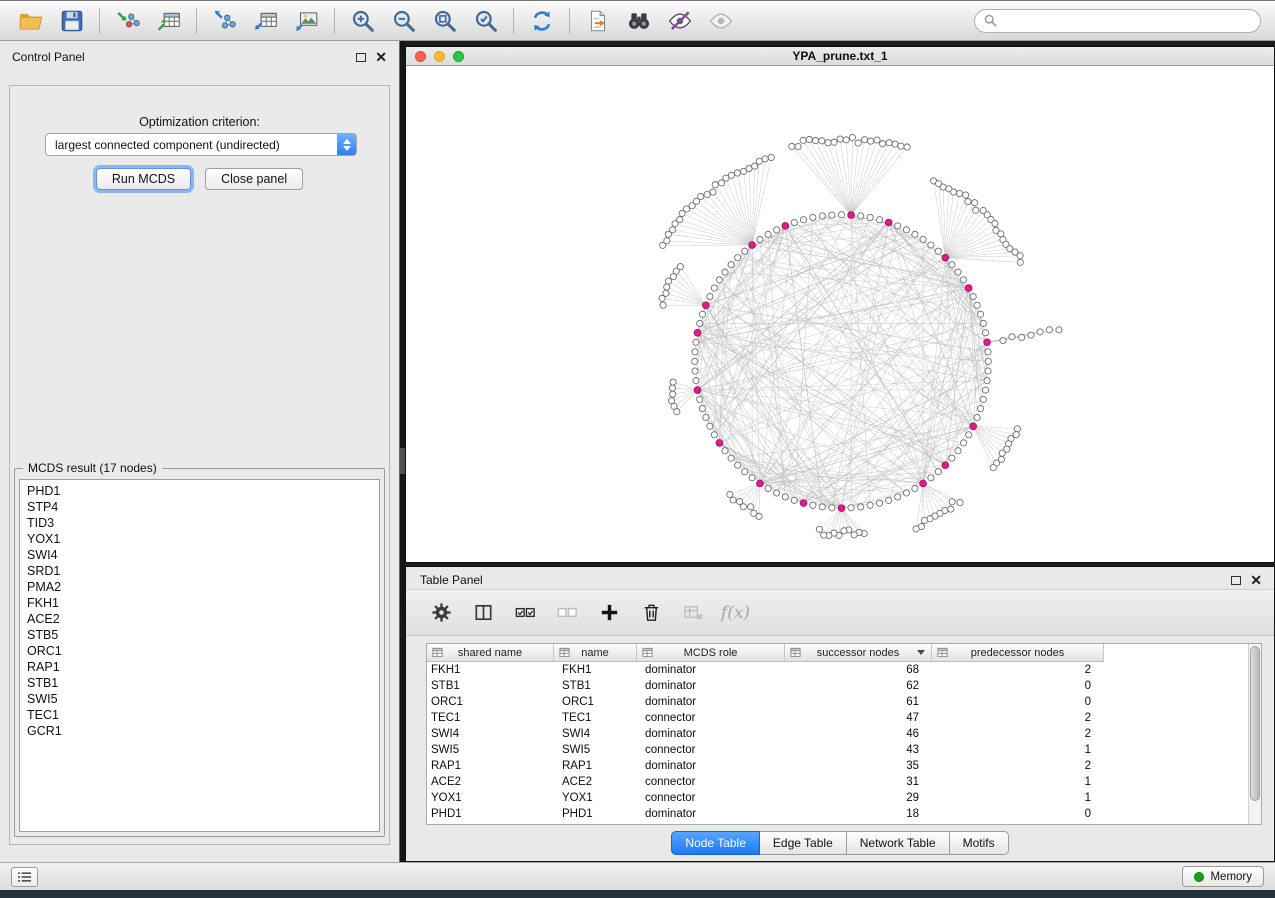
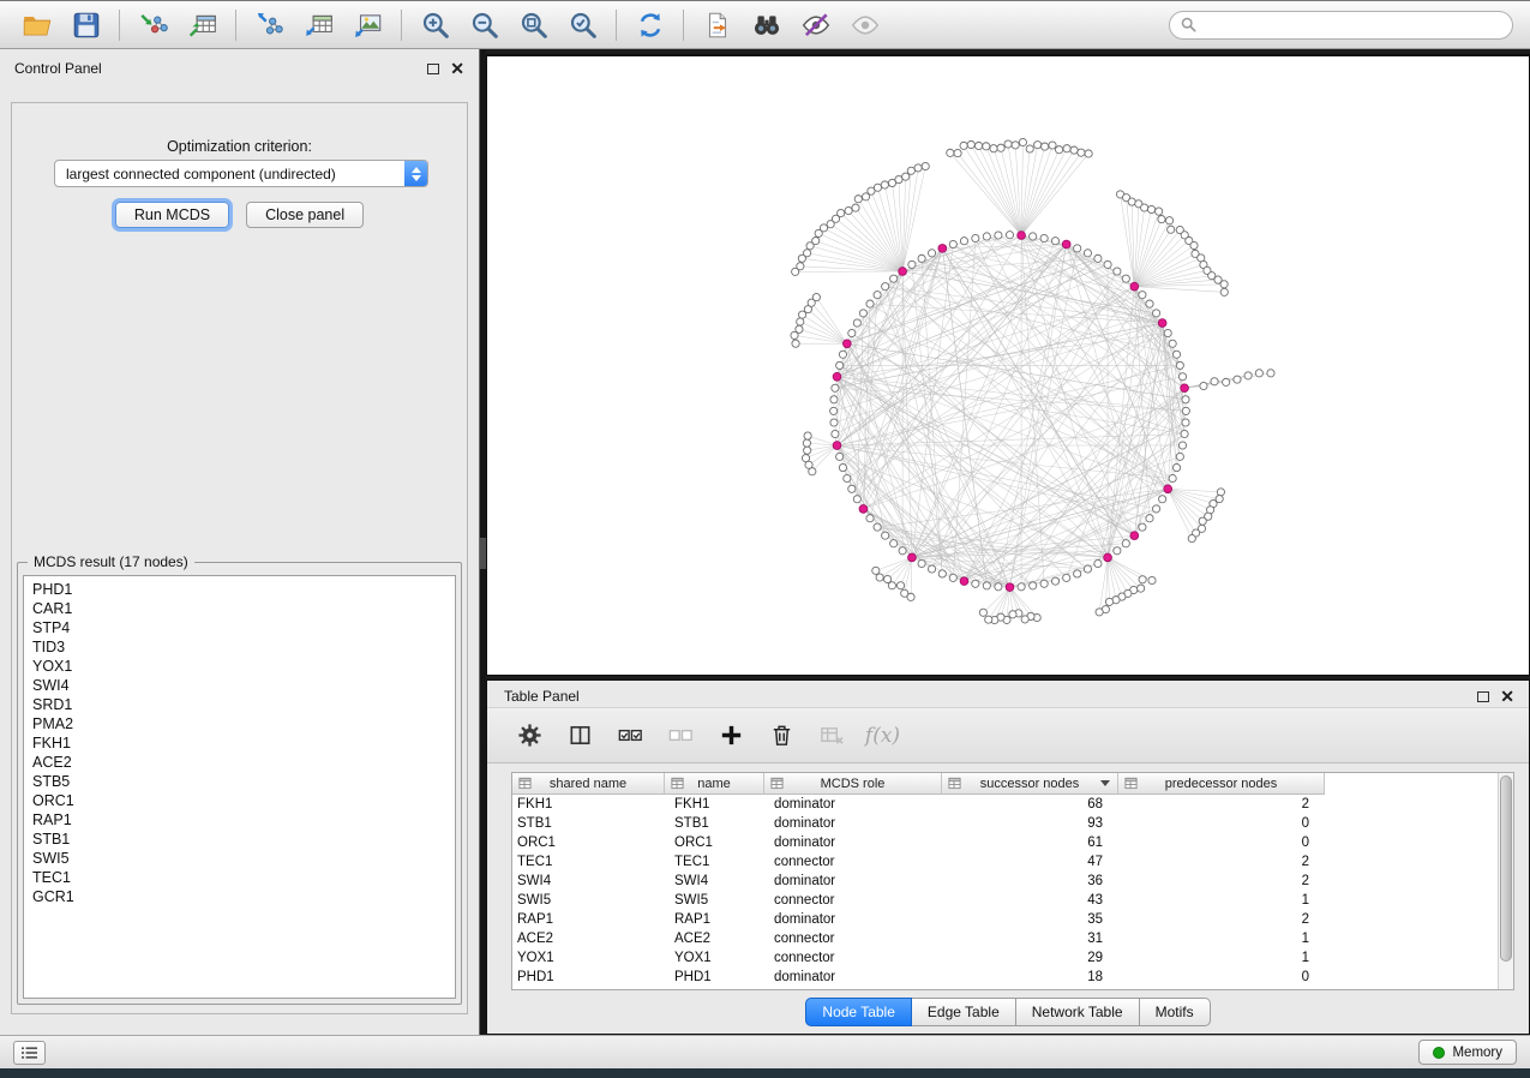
  Control Panel
  ✕
  Optimization criterion:
  largest connected component (undirected)
  Run MCDS
  Close panel
  MCDS result (17 nodes)
  PHD1
+ CAR1
  STP4
  TID3
  YOX1
  SWI4
  SRD1
  PMA2
  FKH1
  ACE2
  STB5
  ORC1
  RAP1
  STB1
  SWI5
  TEC1
  GCR1
- YPA_prune.txt_1
  Table Panel
  ✕
  f(x)
  shared name
  name
  MCDS role
  successor nodes
  predecessor nodes
  FKH1
  FKH1
  dominator
  68
  2
  STB1
  STB1
  dominator
- 62
+ 93
  0
  ORC1
  ORC1
  dominator
  61
  0
  TEC1
  TEC1
  connector
  47
  2
  SWI4
  SWI4
  dominator
- 46
+ 36
  2
  SWI5
  SWI5
  connector
  43
  1
  RAP1
  RAP1
  dominator
  35
  2
  ACE2
  ACE2
  connector
  31
  1
  YOX1
  YOX1
  connector
  29
  1
  PHD1
  PHD1
  dominator
  18
  0
  Node Table
  Edge Table
  Network Table
  Motifs
  Memory
